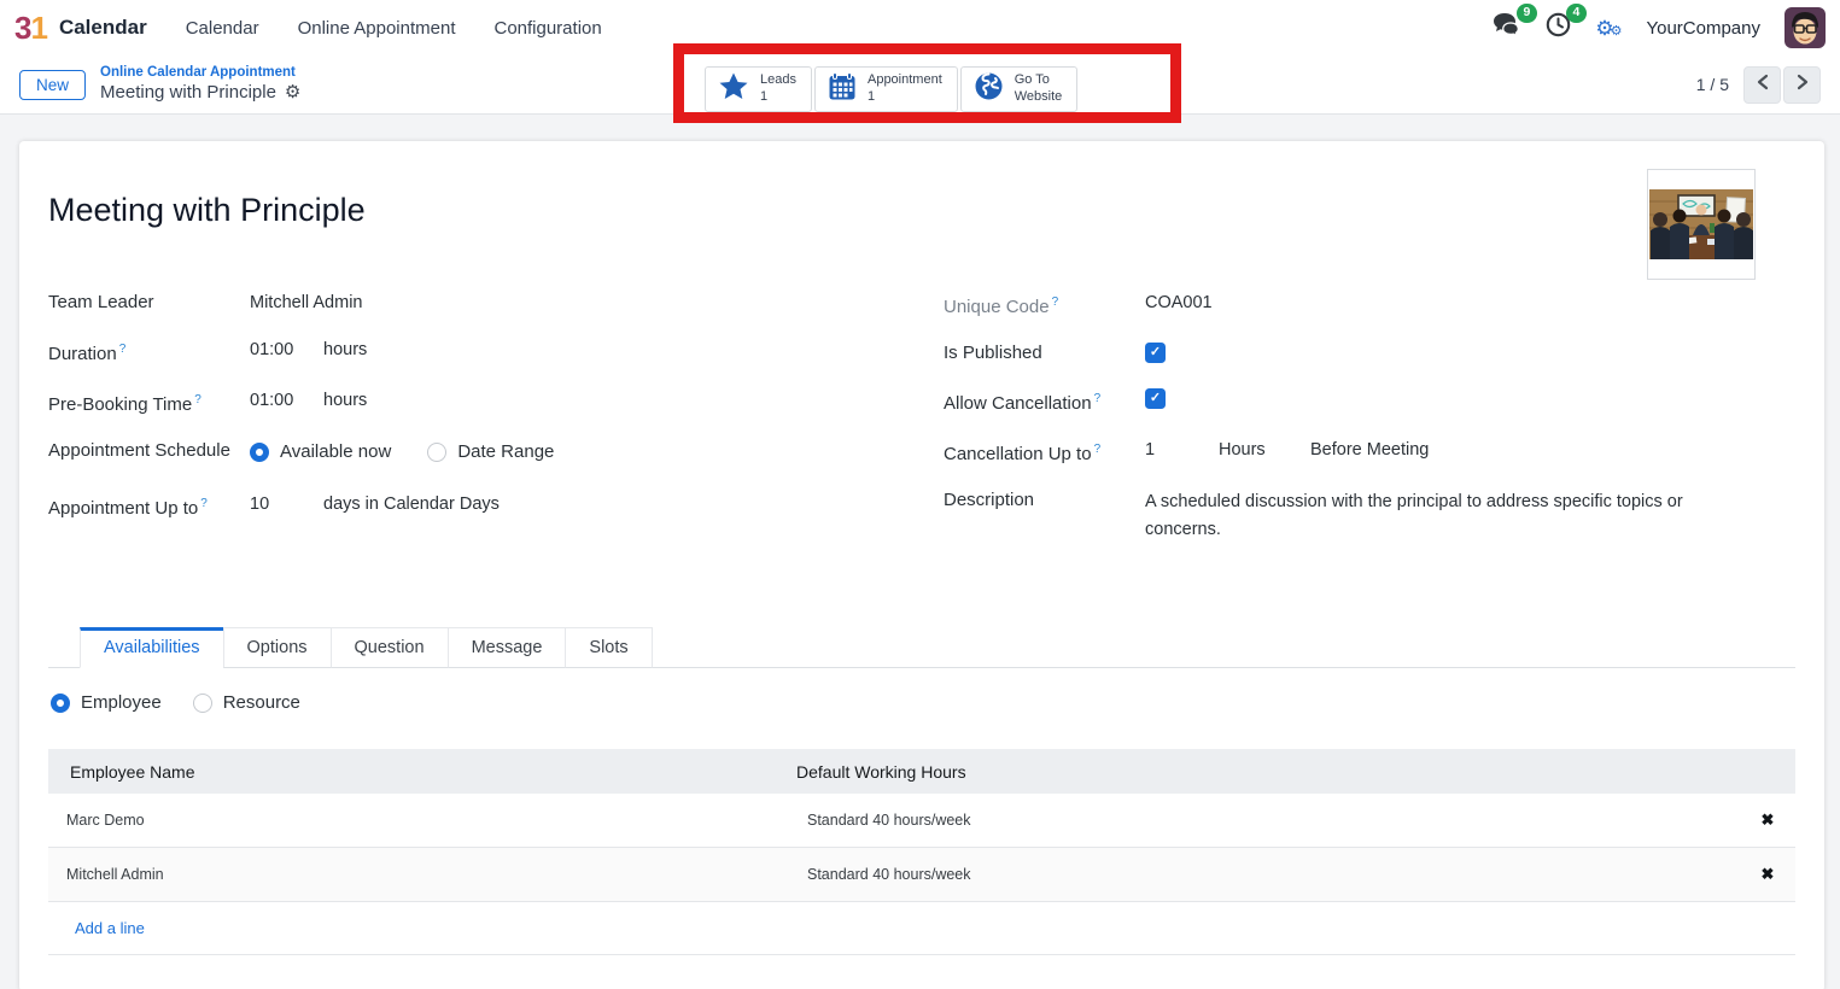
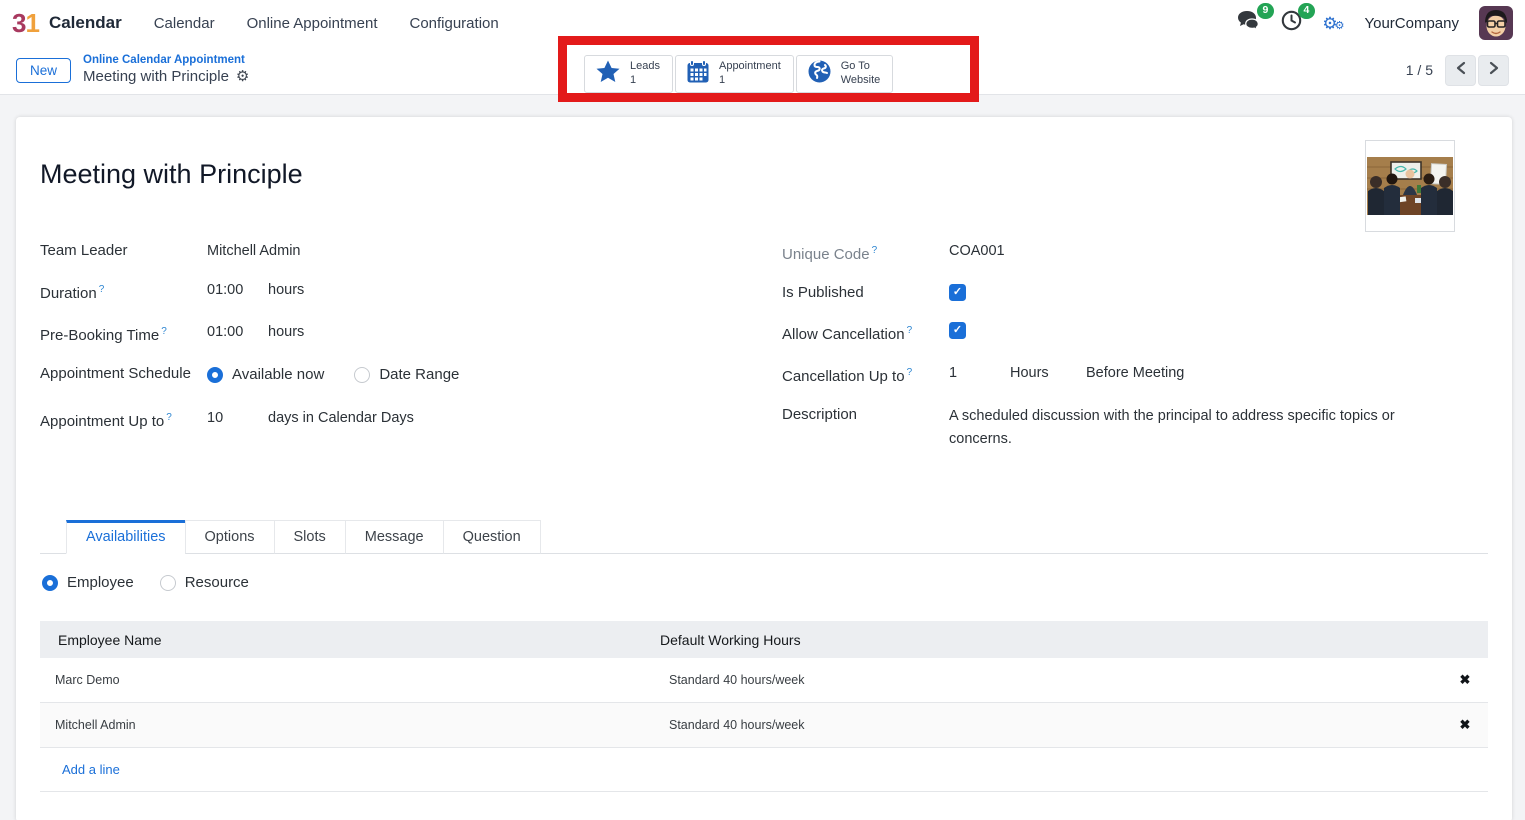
  31
  Calendar
  Calendar
  Online Appointment
  Configuration
  9
  4
  ⚙⚙
  YourCompany
  New
  Online Calendar Appointment
  Meeting with Principle
  ⚙
  Leads
  1
  Appointment
  1
  Go To
  Website
  1 / 5
  Meeting with Principle
  Team Leader
  Mitchell Admin
  Duration ?
  01:00 hours
  Pre-Booking Time ?
  01:00 hours
  Appointment Schedule
  Available now
  Date Range
  Appointment Up to ?
  10 days in Calendar Days
  Unique Code ?
  COA001
  Is Published
  Allow Cancellation ?
  Cancellation Up to ?
  1 Hours Before Meeting
  Description
  A scheduled discussion with the principal to address specific topics or concerns.
  Availabilities
  Options
- Question
+ Slots
  Message
- Slots
+ Question
  Employee
  Resource
  Employee Name
  Default Working Hours
  Marc Demo
  Standard 40 hours/week
  ✖
  Mitchell Admin
  Standard 40 hours/week
  ✖
  Add a line
